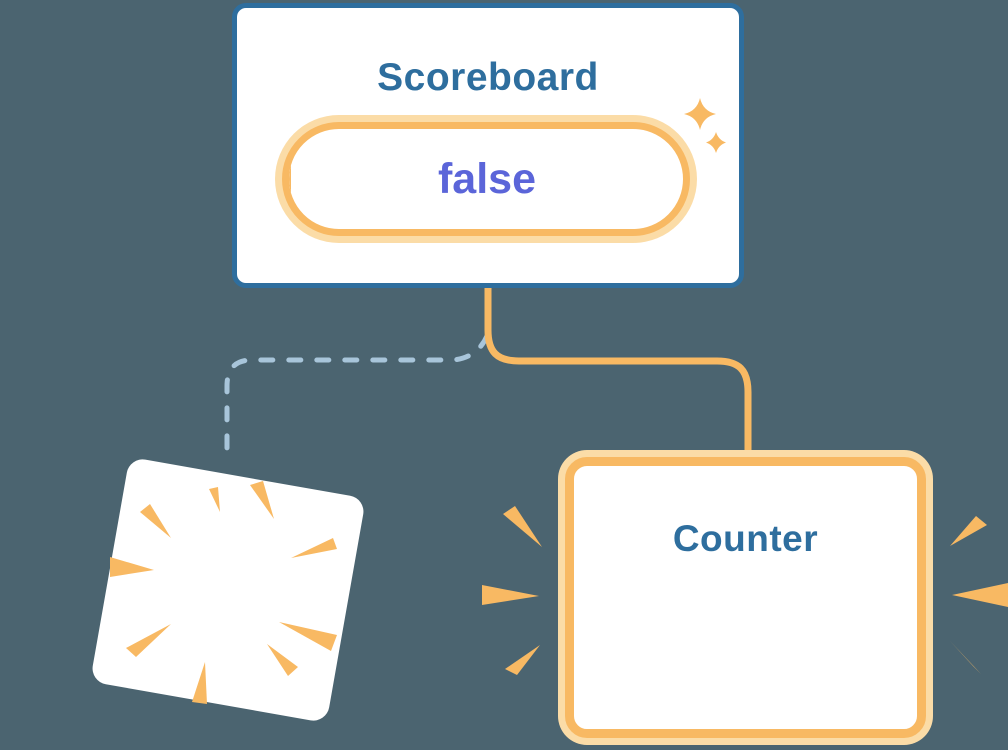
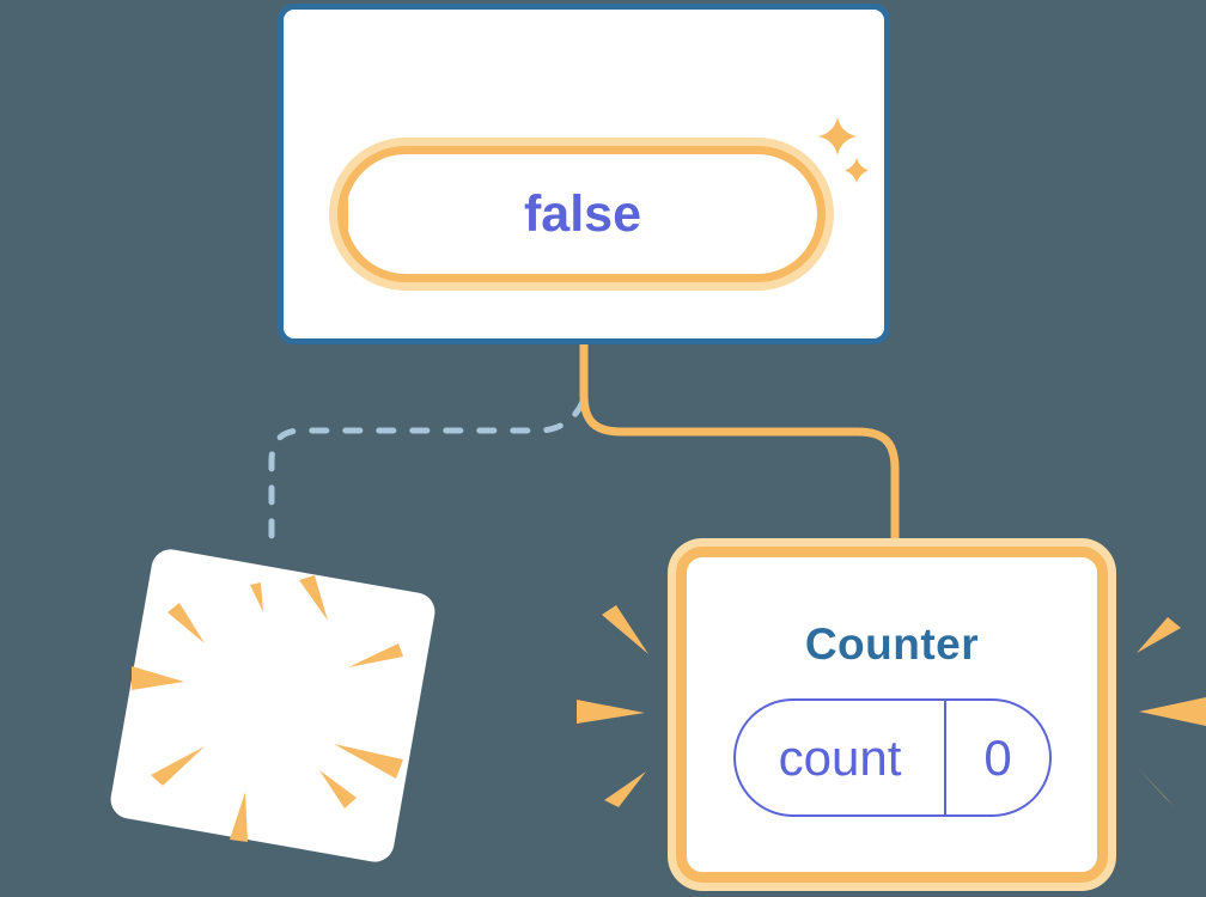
- Scoreboard
  false
  Counter
+ count
+ 0
